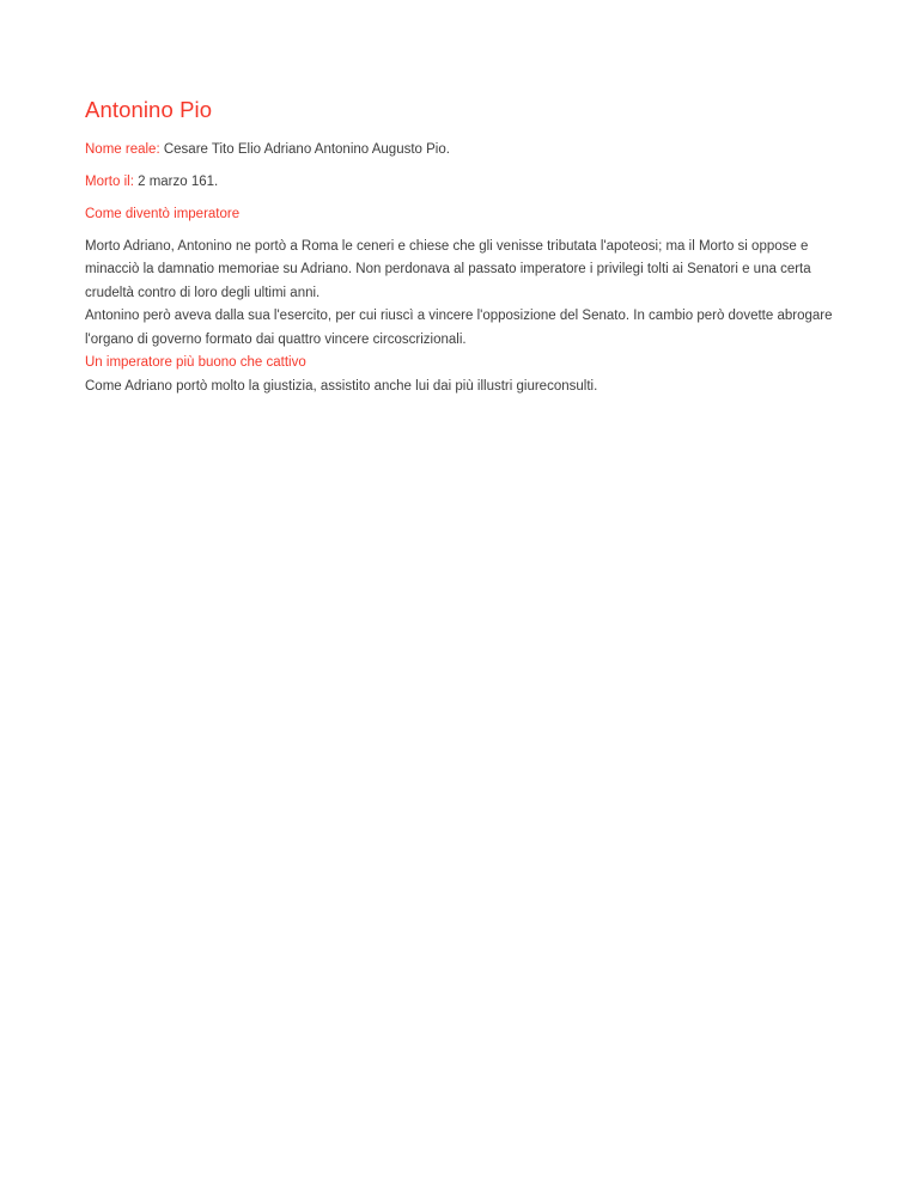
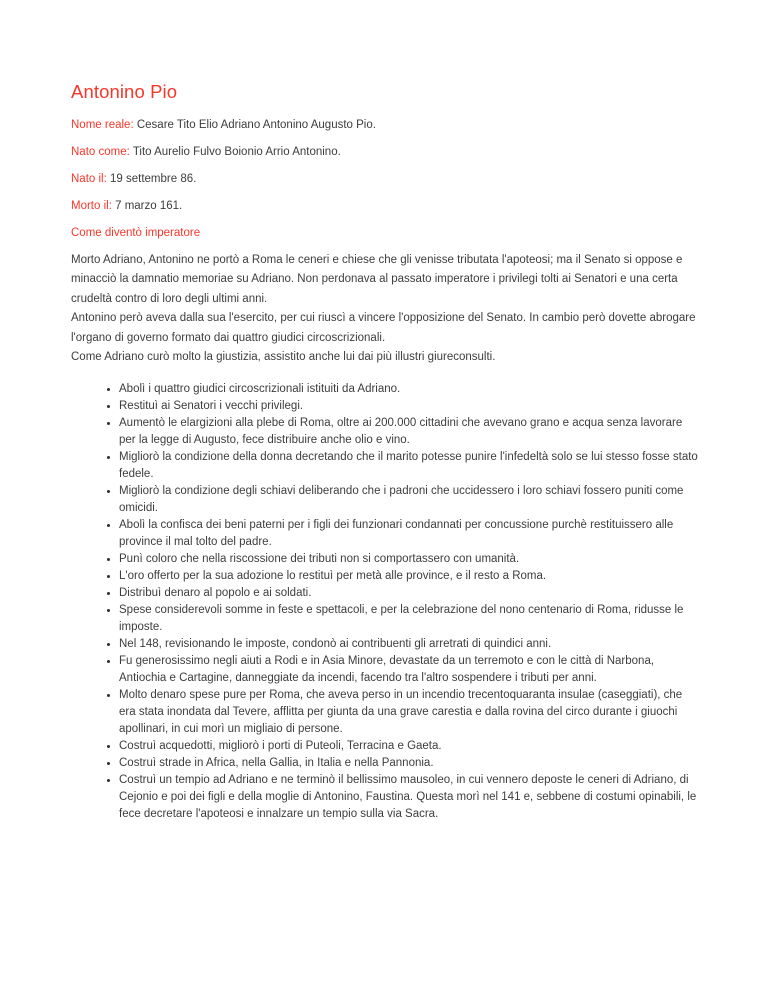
  Antonino Pio
  Nome reale: Cesare Tito Elio Adriano Antonino Augusto Pio.
+ Nato come: Tito Aurelio Fulvo Boionio Arrio Antonino.
+ Nato il: 19 settembre 86.
- Morto il: 2 marzo 161.
+ Morto il: 7 marzo 161.
  Come diventò imperatore
- Morto Adriano, Antonino ne portò a Roma le ceneri e chiese che gli venisse tributata l'apoteosi; ma il Morto si oppose e minacciò la damnatio memoriae su Adriano. Non perdonava al passato imperatore i privilegi tolti ai Senatori e una certa crudeltà contro di loro degli ultimi anni.
+ Morto Adriano, Antonino ne portò a Roma le ceneri e chiese che gli venisse tributata l'apoteosi; ma il Senato si oppose e minacciò la damnatio memoriae su Adriano. Non perdonava al passato imperatore i privilegi tolti ai Senatori e una certa crudeltà contro di loro degli ultimi anni.
- Antonino però aveva dalla sua l'esercito, per cui riuscì a vincere l'opposizione del Senato. In cambio però dovette abrogare l'organo di governo formato dai quattro vincere circoscrizionali.
+ Antonino però aveva dalla sua l'esercito, per cui riuscì a vincere l'opposizione del Senato. In cambio però dovette abrogare l'organo di governo formato dai quattro giudici circoscrizionali.
- Un imperatore più buono che cattivo
- Come Adriano portò molto la giustizia, assistito anche lui dai più illustri giureconsulti.
+ Come Adriano curò molto la giustizia, assistito anche lui dai più illustri giureconsulti.
+ Abolì i quattro giudici circoscrizionali istituiti da Adriano.
+ Restituì ai Senatori i vecchi privilegi.
+ Aumentò le elargizioni alla plebe di Roma, oltre ai 200.000 cittadini che avevano grano e acqua senza lavorare per la legge di Augusto, fece distribuire anche olio e vino.
+ Migliorò la condizione della donna decretando che il marito potesse punire l'infedeltà solo se lui stesso fosse stato fedele.
+ Migliorò la condizione degli schiavi deliberando che i padroni che uccidessero i loro schiavi fossero puniti come omicidi.
+ Abolì la confisca dei beni paterni per i figli dei funzionari condannati per concussione purchè restituissero alle province il mal tolto del padre.
+ Punì coloro che nella riscossione dei tributi non si comportassero con umanità.
+ L'oro offerto per la sua adozione lo restituì per metà alle province, e il resto a Roma.
+ Distribuì denaro al popolo e ai soldati.
+ Spese considerevoli somme in feste e spettacoli, e per la celebrazione del nono centenario di Roma, ridusse le imposte.
+ Nel 148, revisionando le imposte, condonò ai contribuenti gli arretrati di quindici anni.
+ Fu generosissimo negli aiuti a Rodi e in Asia Minore, devastate da un terremoto e con le città di Narbona, Antiochia e Cartagine, danneggiate da incendi, facendo tra l'altro sospendere i tributi per anni.
+ Molto denaro spese pure per Roma, che aveva perso in un incendio trecentoquaranta insulae (caseggiati), che era stata inondata dal Tevere, afflitta per giunta da una grave carestia e dalla rovina del circo durante i giuochi apollinari, in cui morì un migliaio di persone.
+ Costruì acquedotti, migliorò i porti di Puteoli, Terracina e Gaeta.
+ Costruì strade in Africa, nella Gallia, in Italia e nella Pannonia.
+ Costruì un tempio ad Adriano e ne terminò il bellissimo mausoleo, in cui vennero deposte le ceneri di Adriano, di Cejonio e poi dei figli e della moglie di Antonino, Faustina. Questa morì nel 141 e, sebbene di costumi opinabili, le fece decretare l'apoteosi e innalzare un tempio sulla via Sacra.
